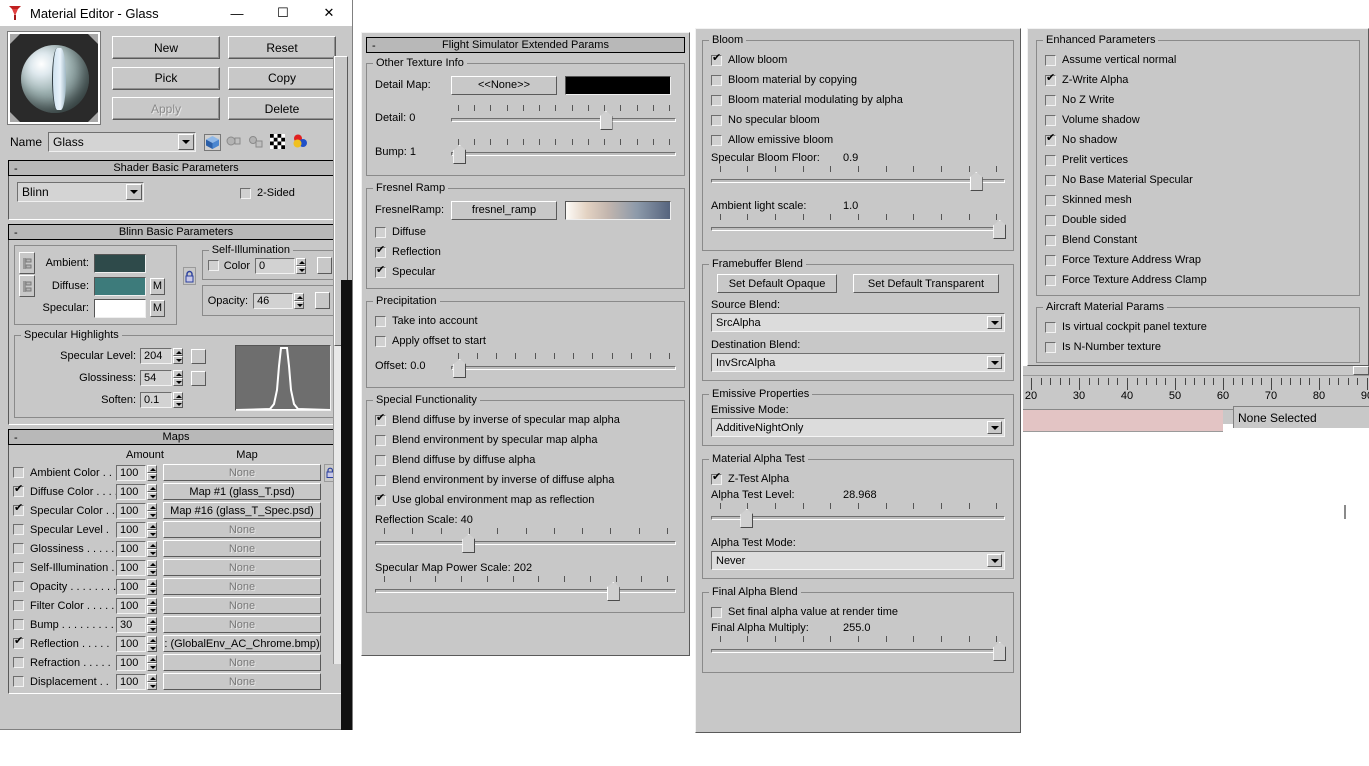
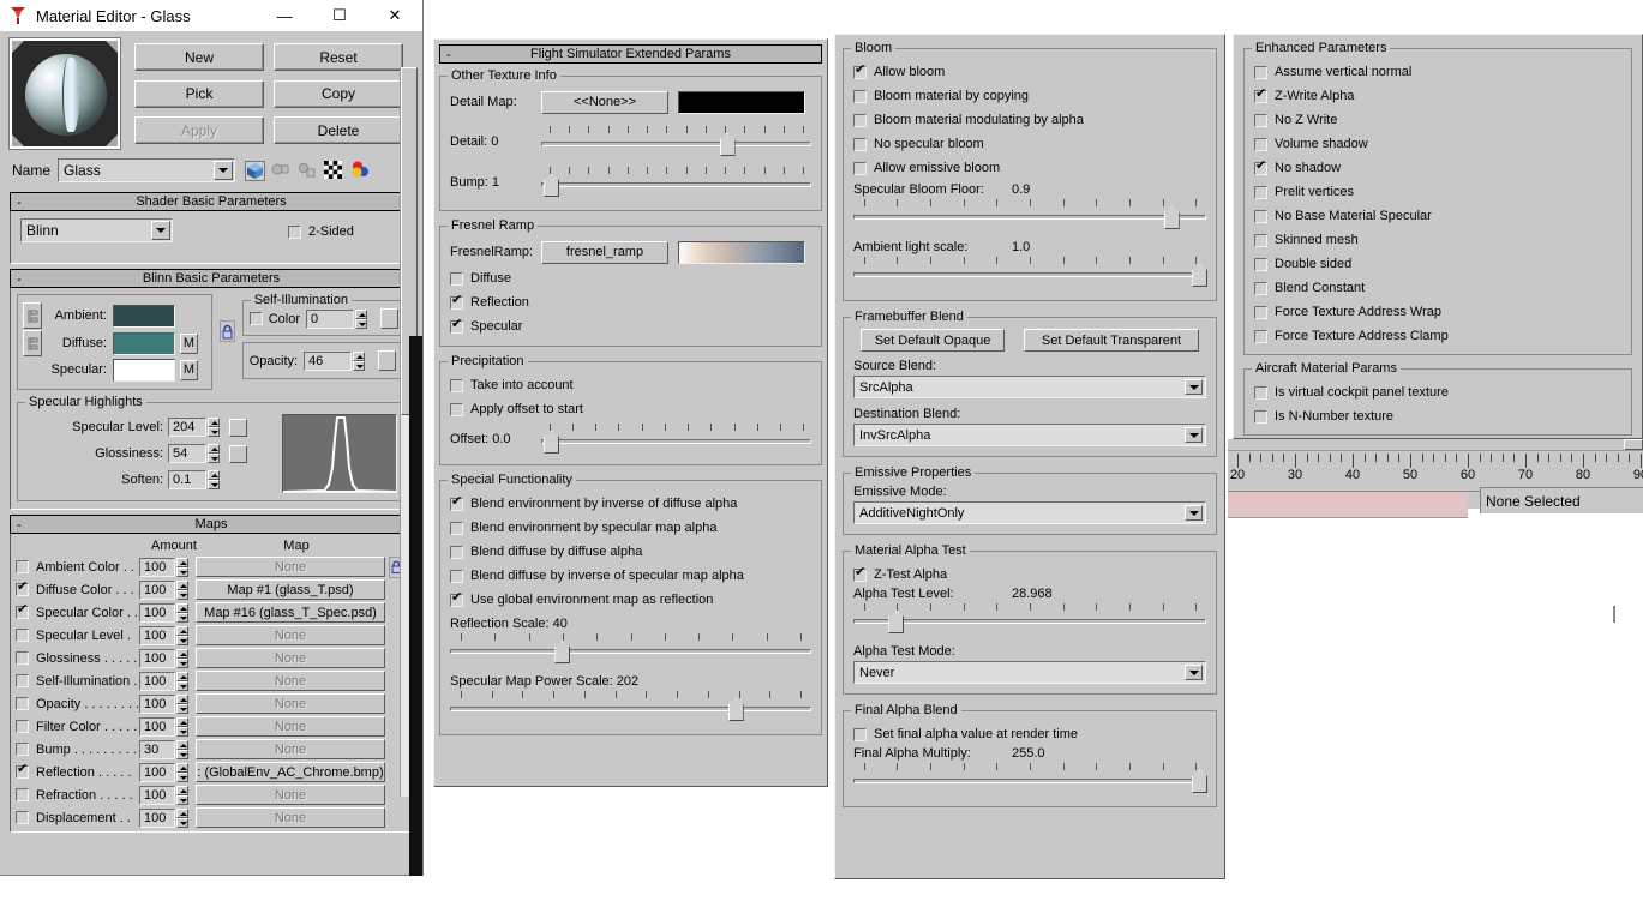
  Material Editor - Glass
  —
  ☐
  ✕
  New
  Reset
  Pick
  Copy
  Apply
  Delete
  Name
  Glass
  -
  Shader Basic Parameters
  Blinn
  2-Sided
  -
  Blinn Basic Parameters
  Ambient:
  Diffuse:
  M
  Specular:
  M
  Self-Illumination
  Color
  0
  Opacity:
  46
  Specular Highlights
  Specular Level:
  204
  Glossiness:
  54
  Soften:
  0.1
  -
  Maps
  Amount
  Map
  Ambient Color . .
  100
  None
  Diffuse Color . . .
  100
  Map #1 (glass_T.psd)
  Specular Color . .
  100
  Map #16 (glass_T_Spec.psd)
  Specular Level .
  100
  None
  Glossiness . . . . .
  100
  None
  Self-Illumination .
  100
  None
  Opacity . . . . . . . .
  100
  None
  Filter Color . . . . .
  100
  None
  Bump . . . . . . . . .
  30
  None
  Reflection . . . . .
  100
  : (GlobalEnv_AC_Chrome.bmp)
  Refraction . . . . .
  100
  None
  Displacement . .
  100
  None
  -
  Flight Simulator Extended Params
  Other Texture Info
  Detail Map:
  <<None>>
  Detail: 0
  Bump: 1
  Fresnel Ramp
  FresnelRamp:
  fresnel_ramp
  Diffuse
  Reflection
  Specular
  Precipitation
  Take into account
  Apply offset to start
  Offset: 0.0
  Special Functionality
- Blend diffuse by inverse of specular map alpha
+ Blend environment by inverse of diffuse alpha
  Blend environment by specular map alpha
  Blend diffuse by diffuse alpha
- Blend environment by inverse of diffuse alpha
+ Blend diffuse by inverse of specular map alpha
  Use global environment map as reflection
  Reflection Scale: 40
  Specular Map Power Scale: 202
  Bloom
  Allow bloom
  Bloom material by copying
  Bloom material modulating by alpha
  No specular bloom
  Allow emissive bloom
  Specular Bloom Floor:
  0.9
  Ambient light scale:
  1.0
  Framebuffer Blend
  Set Default Opaque
  Set Default Transparent
  Source Blend:
  SrcAlpha
  Destination Blend:
  InvSrcAlpha
  Emissive Properties
  Emissive Mode:
  AdditiveNightOnly
  Material Alpha Test
  Z-Test Alpha
  Alpha Test Level:
  28.968
  Alpha Test Mode:
  Never
  Final Alpha Blend
  Set final alpha value at render time
  Final Alpha Multiply:
  255.0
  Enhanced Parameters
  Assume vertical normal
  Z-Write Alpha
  No Z Write
  Volume shadow
  No shadow
  Prelit vertices
  No Base Material Specular
  Skinned mesh
  Double sided
  Blend Constant
  Force Texture Address Wrap
  Force Texture Address Clamp
  Aircraft Material Params
  Is virtual cockpit panel texture
  Is N-Number texture
  20
  30
  40
  50
  60
  70
  80
  None Selected
